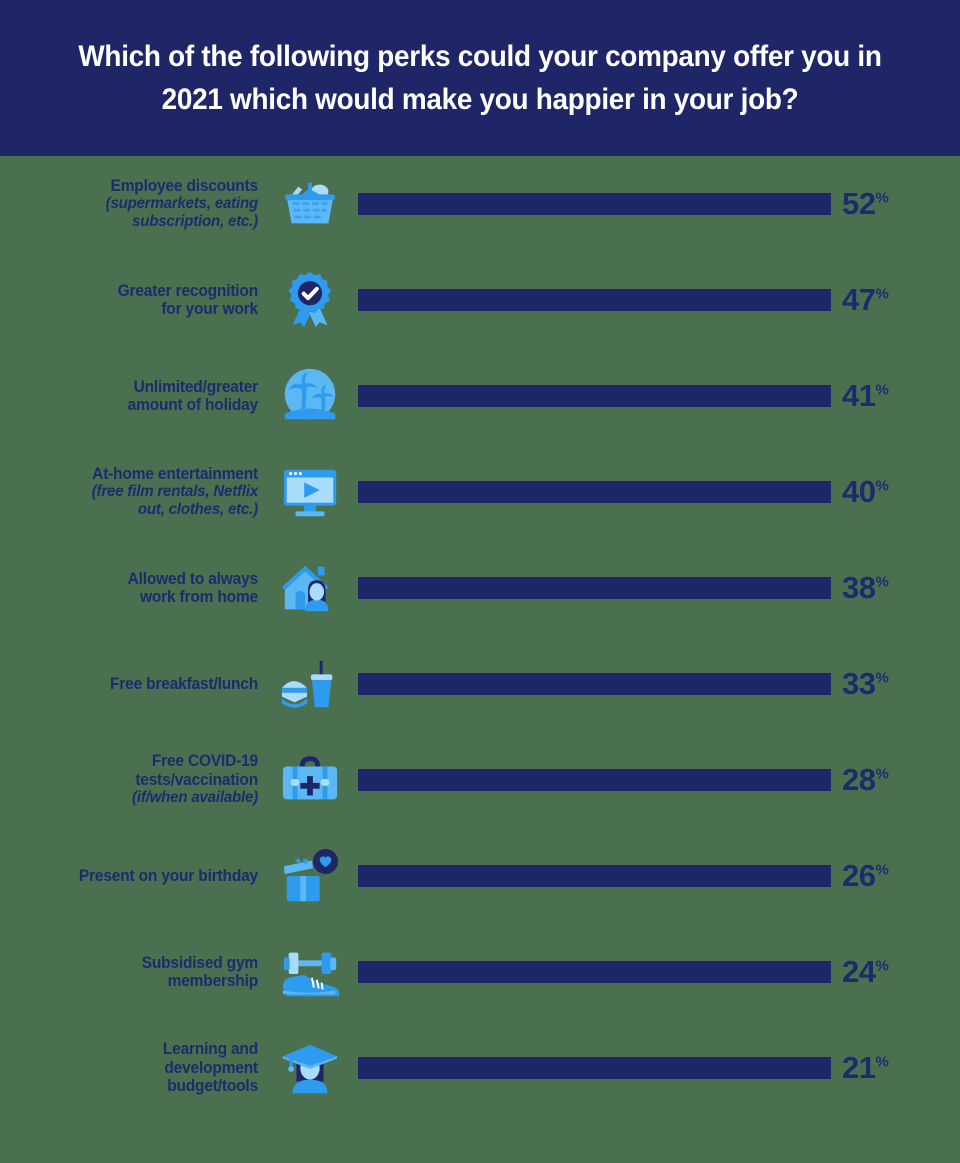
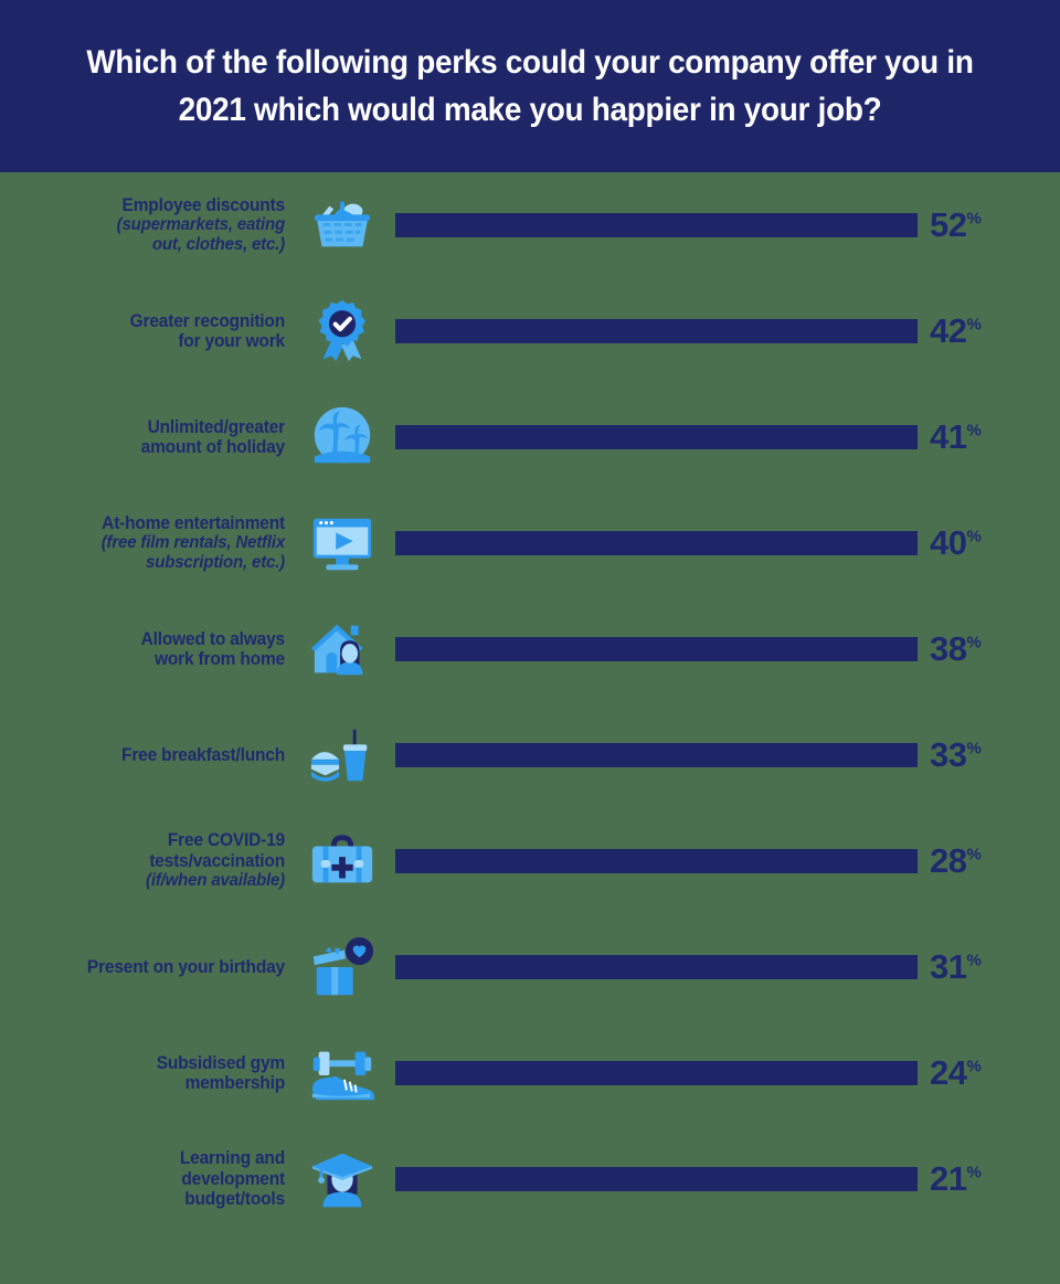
  Which of the following perks could your company offer you in 2021 which would make you happier in your job?
  Employee discounts
  (supermarkets, eating
- subscription, etc.)
+ out, clothes, etc.)
  52%
  Greater recognition
  for your work
- 47%
+ 42%
  Unlimited/greater
  amount of holiday
  41%
  At-home entertainment
  (free film rentals, Netflix
- out, clothes, etc.)
+ subscription, etc.)
  40%
  Allowed to always
  work from home
  38%
  Free breakfast/lunch
  33%
  Free COVID-19
  tests/vaccination
  (if/when available)
  28%
  Present on your birthday
- 26%
+ 31%
  Subsidised gym
  membership
  24%
  Learning and
  development
  budget/tools
  21%
